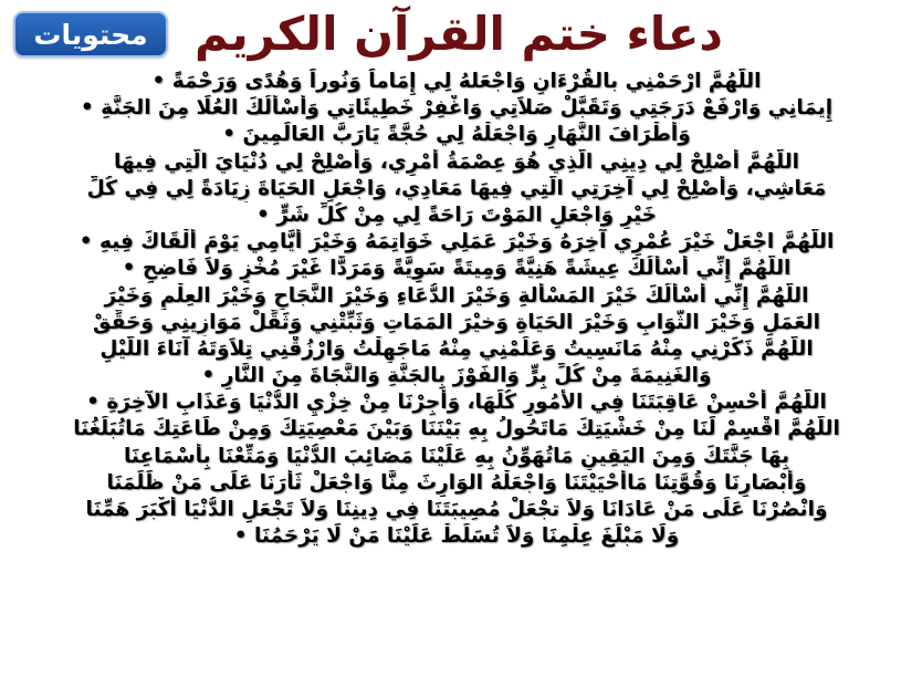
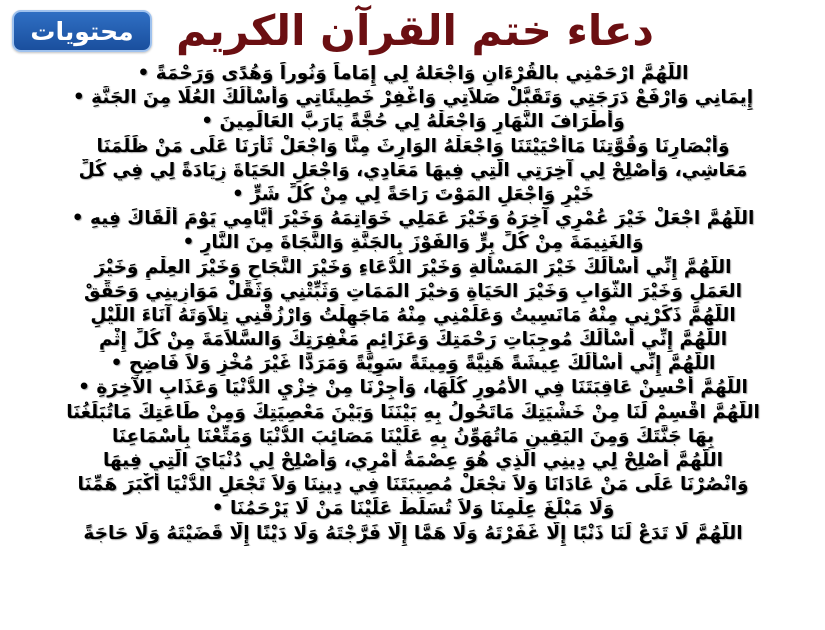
  محتويات
  دعاء ختم القرآن الكريم
  اللَّهُمَّ ارْحَمْنِي بالقُرْءَانِ وَاجْعَلهُ لِي إِمَاماً وَنُوراً وَهُدًى وَرَحْمَةً •
  إِيمَانِي وَارْفَعْ دَرَجَتِي وَتَقَبَّلْ صَلاَتِي وَاغْفِرْ خَطِيئَاتِي وَأَسْأَلُكَ العُلَا مِنَ الجَنَّةِ •
  وَأَطْرَافَ النَّهَارِ وَاجْعَلْهُ لِي حُجَّةً يَارَبَّ العَالَمِينَ •
- اللَّهُمَّ أَصْلِحْ لِي دِينِي الَّذِي هُوَ عِصْمَةُ أَمْرِي، وَأَصْلِحْ لِي دُنْيَايَ الَّتِي فِيهَا
+ وَأَبْصَارِنَا وَقُوَّتِنَا مَاأَحْيَيْتَنَا وَاجْعَلْهُ الوَارِثَ مِنَّا وَاجْعَلْ ثَأْرَنَا عَلَى مَنْ ظَلَمَنَا
  مَعَاشِي، وَأَصْلِحْ لِي آخِرَتِي الَّتِي فِيهَا مَعَادِي، وَاجْعَلِ الحَيَاةَ زِيَادَةً لِي فِي كُلِّ
  خَيْرٍ وَاجْعَلِ المَوْتَ رَاحَةً لِي مِنْ كُلِّ شَرٍّ •
  اللَّهُمَّ اجْعَلْ خَيْرَ عُمْرِي آخِرَهُ وَخَيْرَ عَمَلِي خَوَاتِمَهُ وَخَيْرَ أَيَّامِي يَوْمَ أَلْقَاكَ فِيهِ •
- اللَّهُمَّ إِنِّي أَسْأَلُكَ عِيشَةً هَنِيَّةً وَمِيتَةً سَوِيَّةً وَمَرَدًّا غَيْرَ مُخْزٍ وَلاَ فَاضِحٍ •
+ وَالغَنِيمَةَ مِنْ كُلِّ بِرٍّ وَالفَوْزَ بِالجَنَّةِ وَالنَّجَاةَ مِنَ النَّارِ •
  اللَّهُمَّ إِنِّي أَسْأَلُكَ خَيْرَ المَسْأَلةِ وَخَيْرَ الدُّعَاءِ وَخَيْرَ النَّجَاحِ وَخَيْرَ العِلْمِ وَخَيْرَ
  العَمَلِ وَخَيْرَ الثَّوَابِ وَخَيْرَ الحَيَاةِ وَخيْرَ المَمَاتِ وَثَبِّتْنِي وَثَقِّلْ مَوَازِينِي وَحَقِّقْ
  اللَّهُمَّ ذَكِّرْنِي مِنْهُ مَانَسِيتُ وَعَلِّمْنِي مِنْهُ مَاجَهِلْتُ وَارْزُقْنِي تِلاَوَتَهُ آنَاءَ اللَّيْلِ
+ اللَّهُمَّ إِنِّي أَسْأَلُكَ مُوجِبَاتِ رَحْمَتِكَ وَعَزَائِمِ مَغْفِرَتِكَ وَالسَّلاَمَةَ مِنْ كُلِّ إِثْمٍ
- وَالغَنِيمَةَ مِنْ كُلِّ بِرٍّ وَالفَوْزَ بِالجَنَّةِ وَالنَّجَاةَ مِنَ النَّارِ •
+ اللَّهُمَّ إِنِّي أَسْأَلُكَ عِيشَةً هَنِيَّةً وَمِيتَةً سَوِيَّةً وَمَرَدًّا غَيْرَ مُخْزٍ وَلاَ فَاضِحٍ •
  اللَّهُمَّ أَحْسِنْ عَاقِبَتَنَا فِي الأُمُورِ كُلِّهَا، وَأجِرْنَا مِنْ خِزْيِ الدُّنْيَا وَعَذَابِ الآخِرَةِ •
  اللَّهُمَّ اقْسِمْ لَنَا مِنْ خَشْيَتِكَ مَاتَحُولُ بِهِ بَيْنَنَا وَبَيْنَ مَعْصِيَتِكَ وَمِنْ طَاعَتِكَ مَاتُبَلِّغُنَا
  بِهَا جَنَّتَكَ وَمِنَ اليَقِينِ مَاتُهَوِّنُ بِهِ عَلَيْنَا مَصَائِبَ الدُّنْيَا وَمَتِّعْنَا بِأَسْمَاعِنَا
- وَأَبْصَارِنَا وَقُوَّتِنَا مَاأَحْيَيْتَنَا وَاجْعَلْهُ الوَارِثَ مِنَّا وَاجْعَلْ ثَأْرَنَا عَلَى مَنْ ظَلَمَنَا
+ اللَّهُمَّ أَصْلِحْ لِي دِينِي الَّذِي هُوَ عِصْمَةُ أَمْرِي، وَأَصْلِحْ لِي دُنْيَايَ الَّتِي فِيهَا
  وَانْصُرْنَا عَلَى مَنْ عَادَانَا وَلاَ تجْعَلْ مُصِيبَتَنَا فِي دِينِنَا وَلاَ تَجْعَلِ الدُّنْيَا أَكْبَرَ هَمِّنَا
  وَلَا مَبْلَغَ عِلْمِنَا وَلاَ تُسَلِّطْ عَلَيْنَا مَنْ لَا يَرْحَمُنَا •
+ اللَّهُمَّ لَا تَدَعْ لَنَا ذَنْبًا إِلَّا غَفَرْتَهُ وَلَا هَمَّا إِلَّا فَرَّجْتَهُ وَلَا دَيْنًا إِلَّا قَضَيْتَهُ وَلَا حَاجَةً
